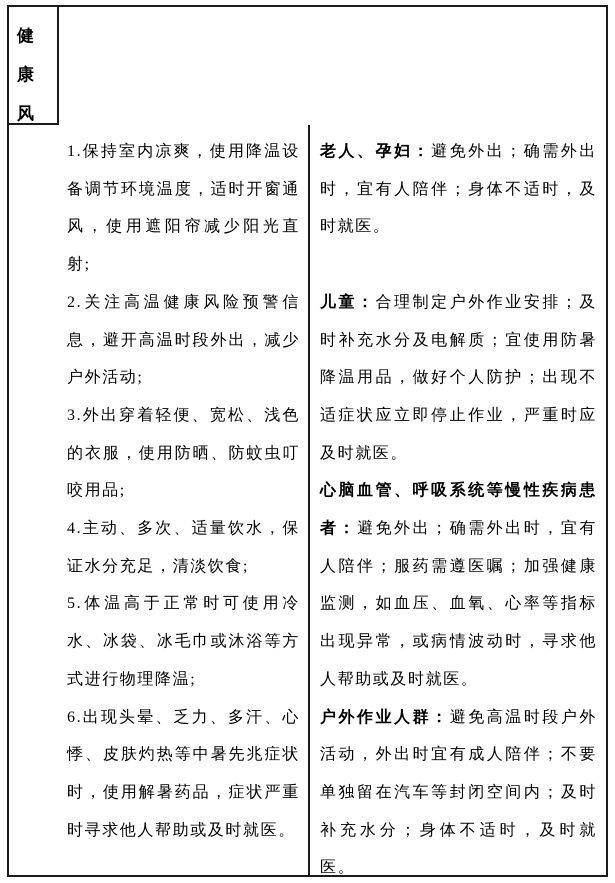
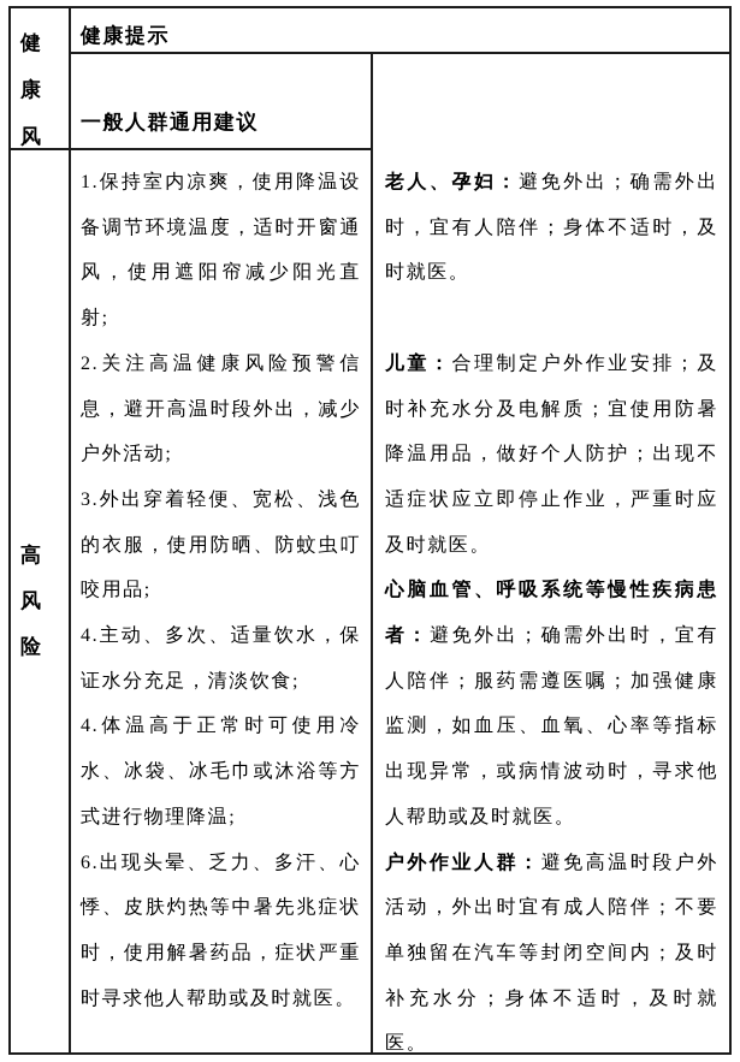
+ 健康提示
+ 一般人群通用建议
+ 高风险
  1.保持室内凉爽，使用降温设备调节环境温度，适时开窗通风，使用遮阳帘减少阳光直射;
  2.关注高温健康风险预警信息，避开高温时段外出，减少户外活动;
  3.外出穿着轻便、宽松、浅色的衣服，使用防晒、防蚊虫叮咬用品;
  4.主动、多次、适量饮水，保证水分充足，清淡饮食;
- 5.体温高于正常时可使用冷水、冰袋、冰毛巾或沐浴等方式进行物理降温;
+ 4.体温高于正常时可使用冷水、冰袋、冰毛巾或沐浴等方式进行物理降温;
  6.出现头晕、乏力、多汗、心悸、皮肤灼热等中暑先兆症状时，使用解暑药品，症状严重时寻求他人帮助或及时就医。
  老人、孕妇：避免外出；确需外出时，宜有人陪伴；身体不适时，及时就医。
  儿童：合理制定户外作业安排；及时补充水分及电解质；宜使用防暑降温用品，做好个人防护；出现不适症状应立即停止作业，严重时应及时就医。
  心脑血管、呼吸系统等慢性疾病患者：避免外出；确需外出时，宜有人陪伴；服药需遵医嘱；加强健康监测，如血压、血氧、心率等指标出现异常，或病情波动时，寻求他人帮助或及时就医。
  户外作业人群：避免高温时段户外活动，外出时宜有成人陪伴；不要单独留在汽车等封闭空间内；及时补充水分；身体不适时，及时就医。
